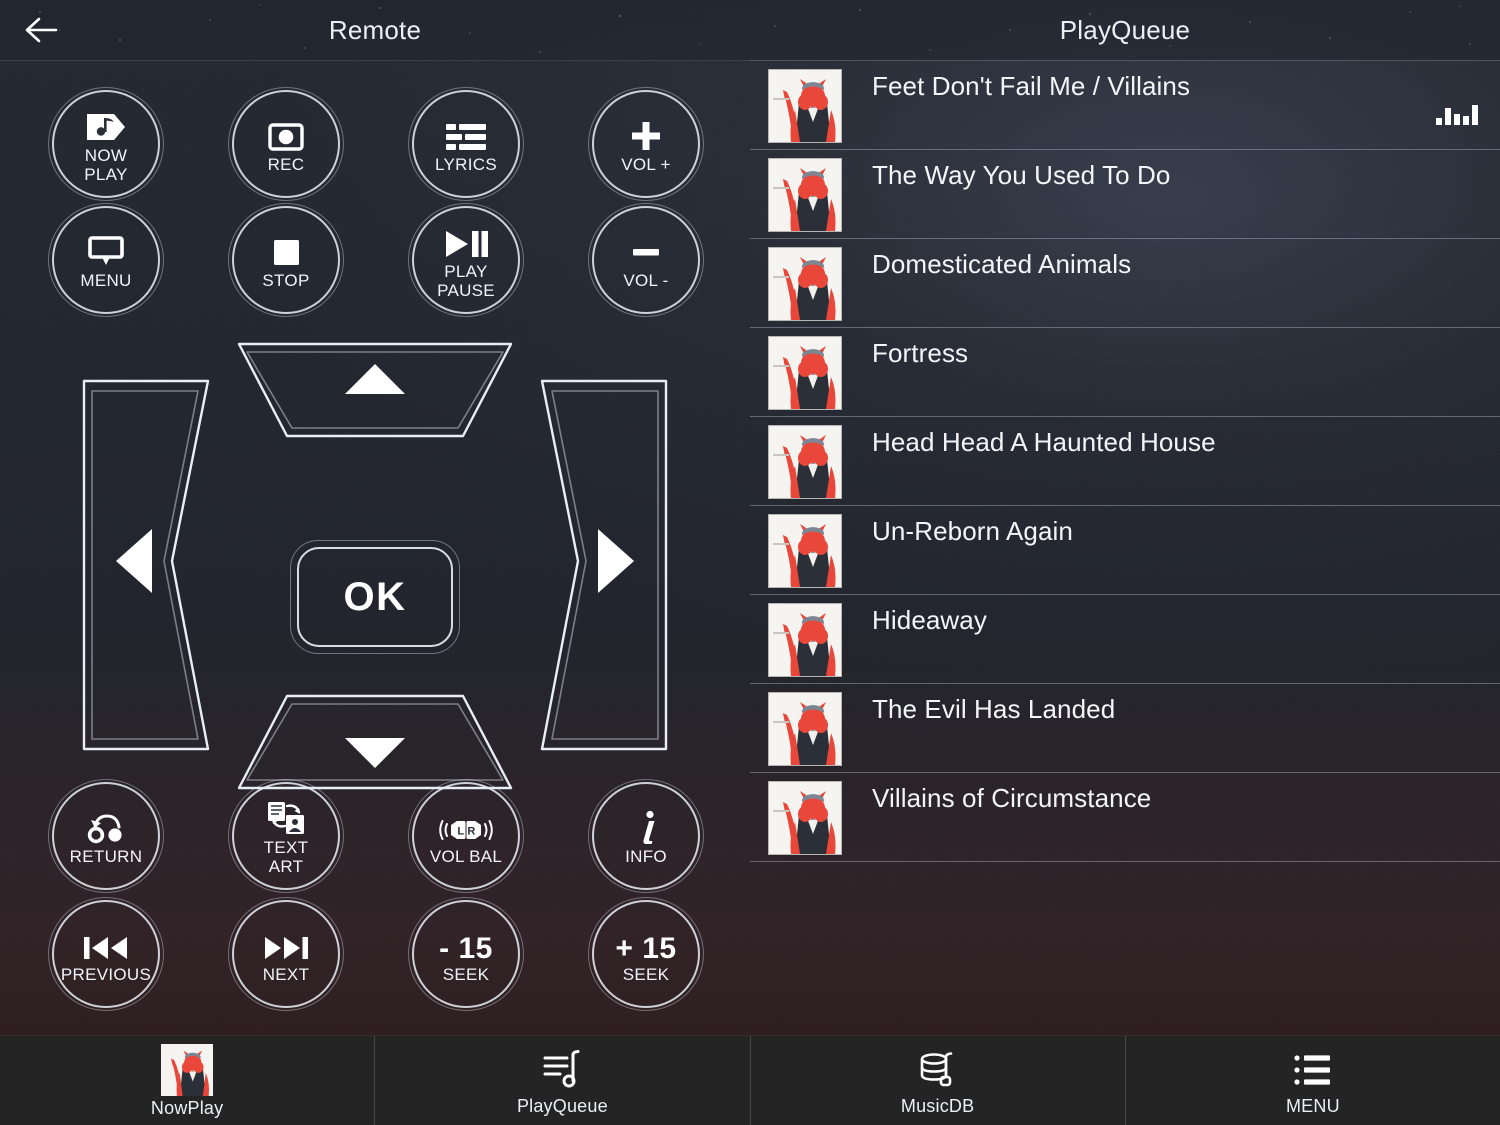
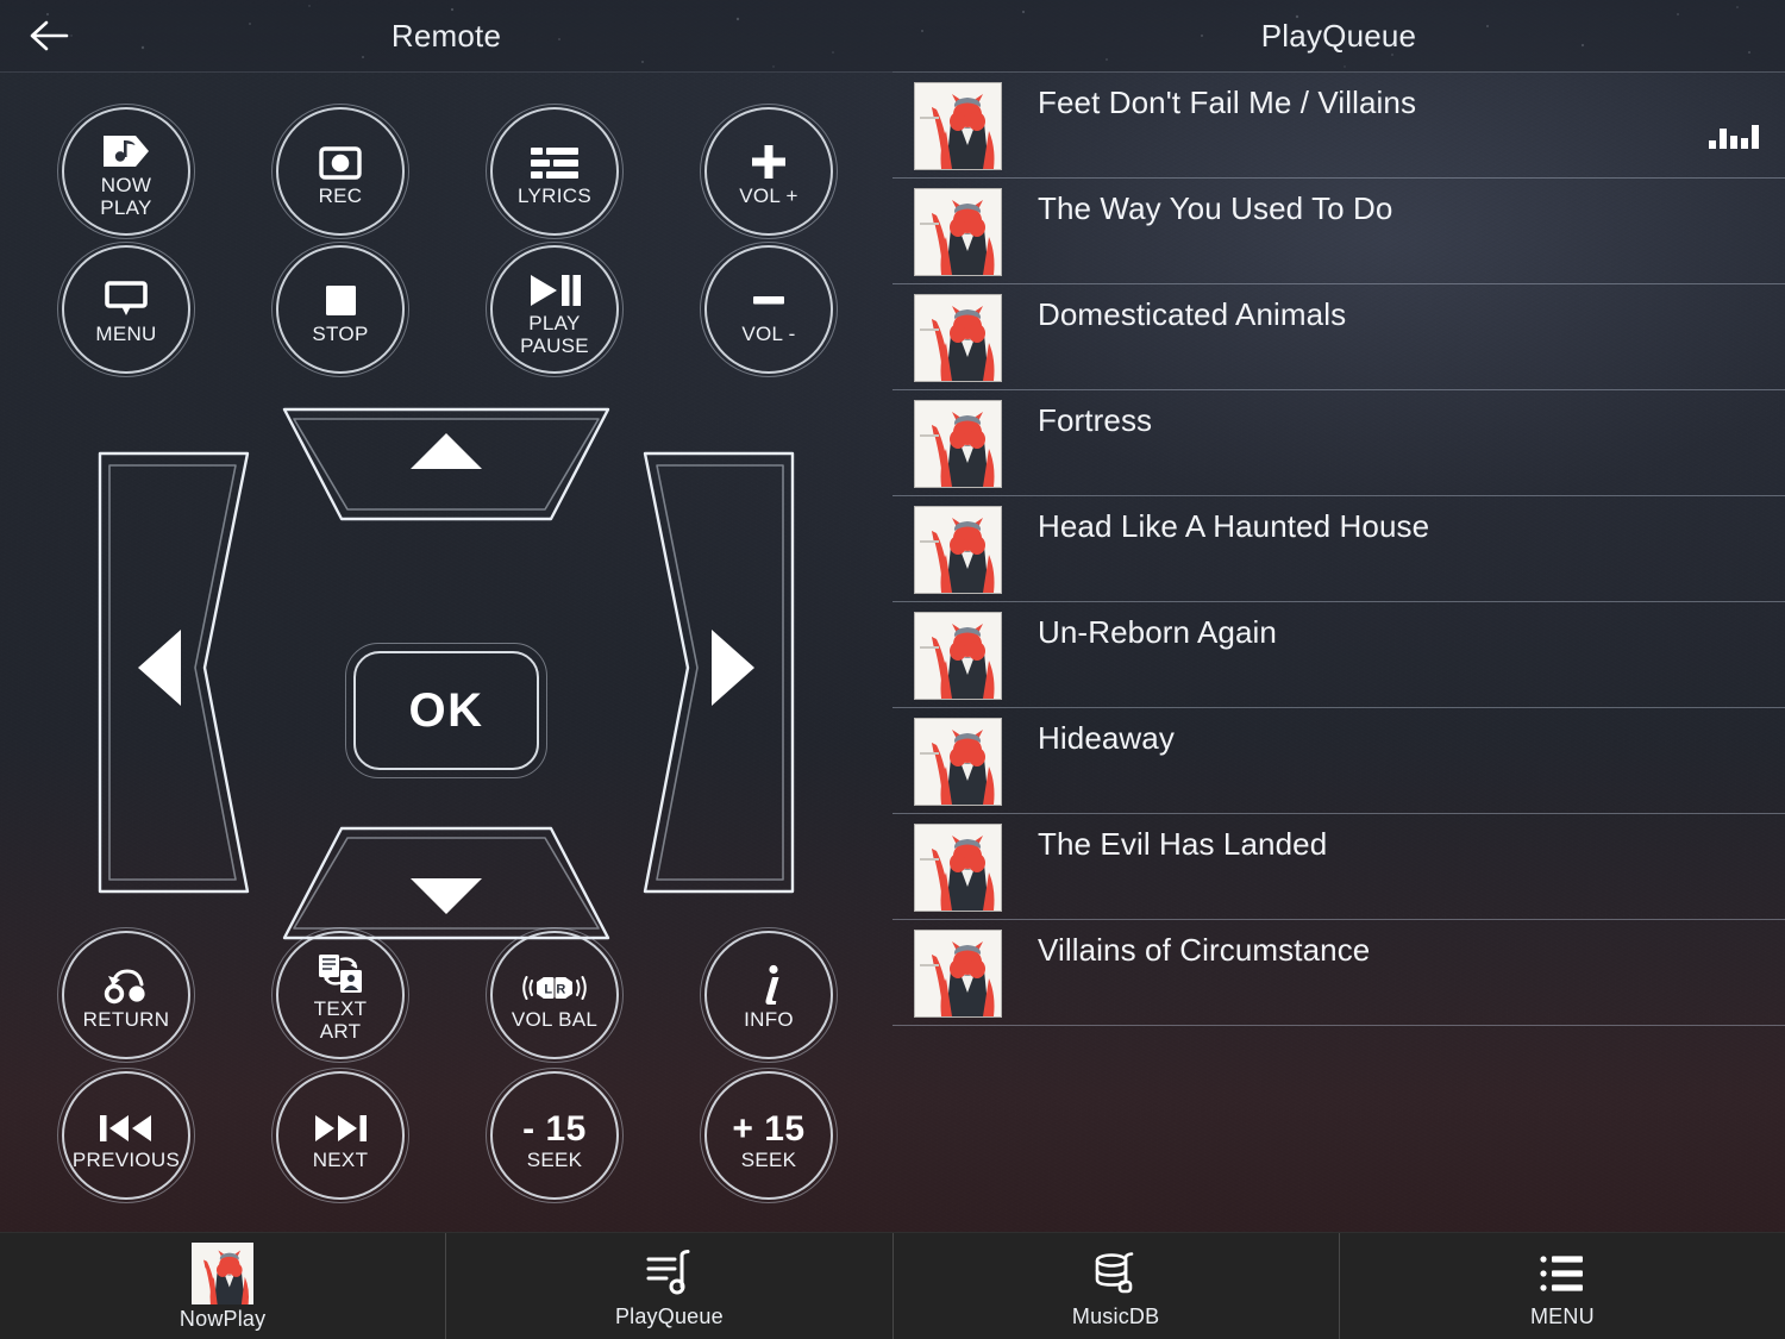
  Remote
  PlayQueue
  NOW
  PLAY
  REC
  LYRICS
  VOL +
  MENU
  STOP
  PLAY
  PAUSE
  VOL -
  OK
  RETURN
  TEXT
  ART
  L
  R
  VOL BAL
  INFO
  PREVIOUS
  NEXT
  - 15
  SEEK
  + 15
  SEEK
  Feet Don't Fail Me / Villains
  The Way You Used To Do
  Domesticated Animals
  Fortress
- Head Head A Haunted House
+ Head Like A Haunted House
  Un-Reborn Again
  Hideaway
  The Evil Has Landed
  Villains of Circumstance
  NowPlay
  PlayQueue
  MusicDB
  MENU
